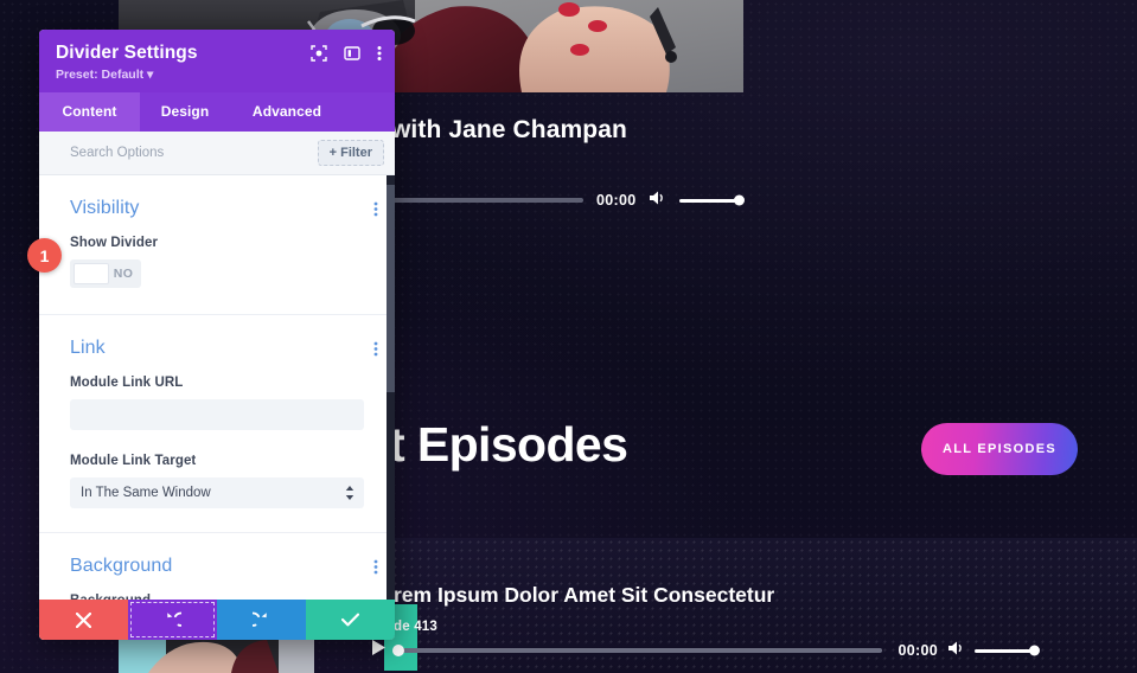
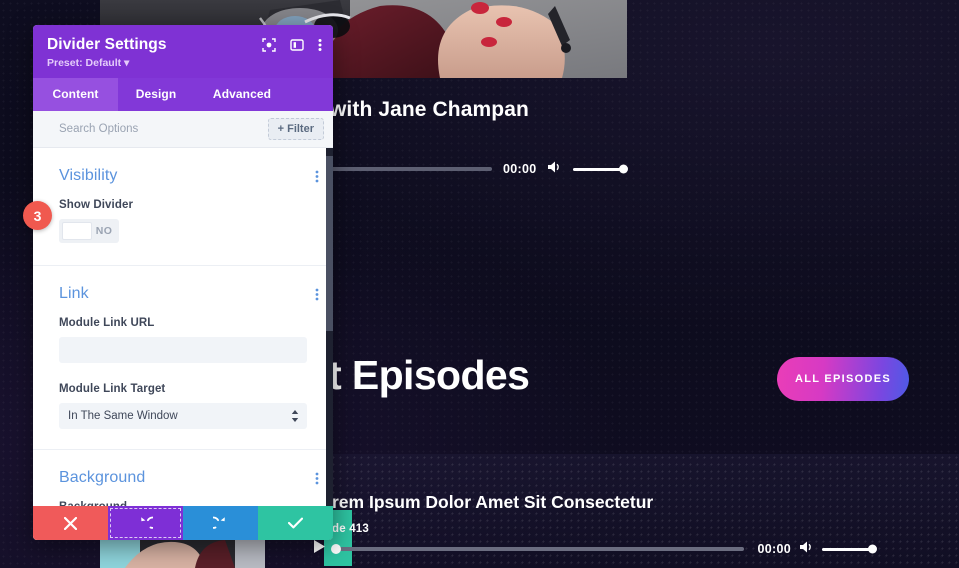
  with Jane Champan
  00:00
  t Episodes
  ALL EPISODES
  rem Ipsum Dolor Amet Sit Consectetur
  de 413
  00:00
  Divider Settings
  Preset: Default ▾
  Content
  Design
  Advanced
  Search Options
  + Filter
  Visibility
  Show Divider
  NO
  Link
  Module Link URL
  Module Link Target
  In The Same Window
  Background
- 1
+ 3
